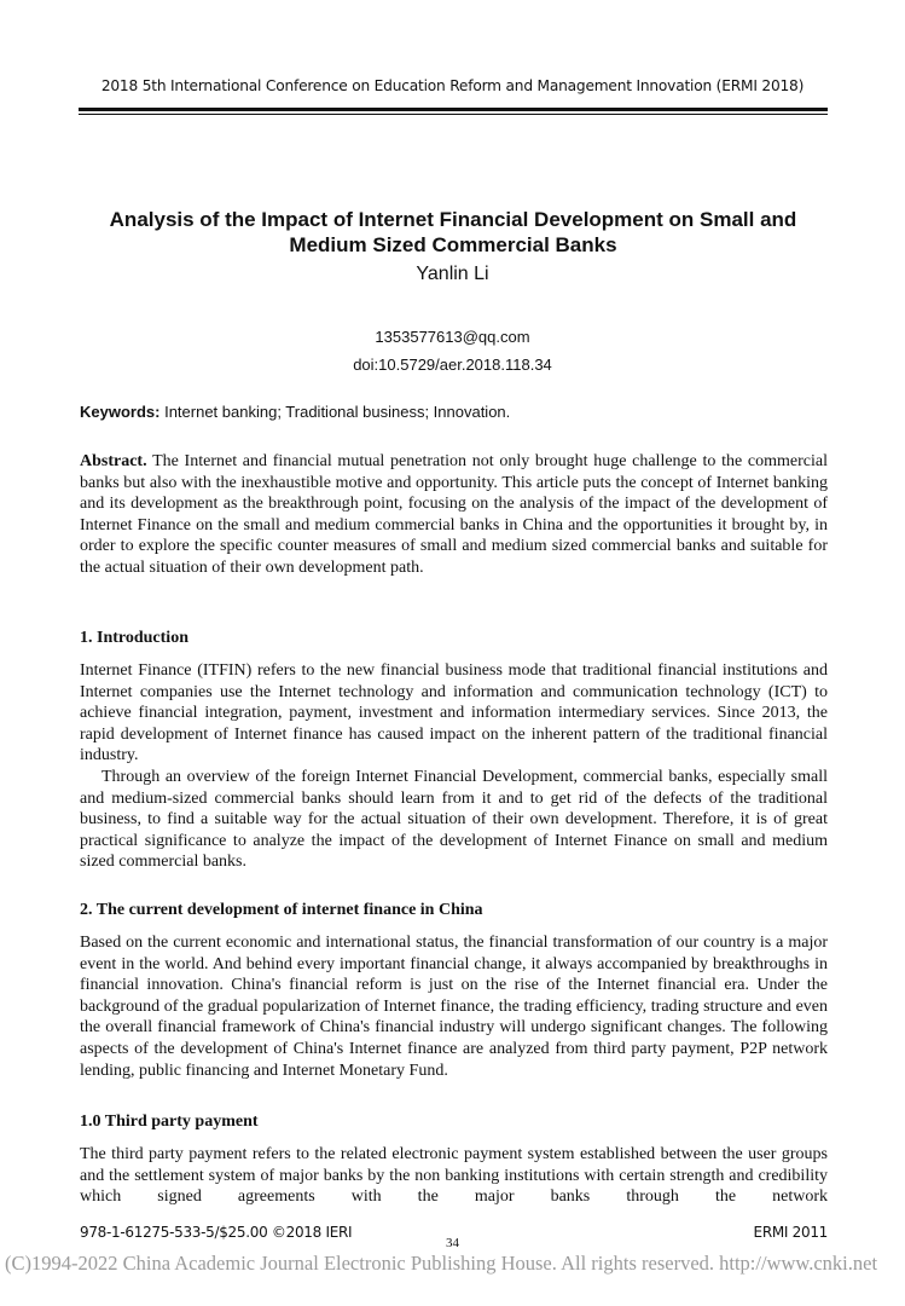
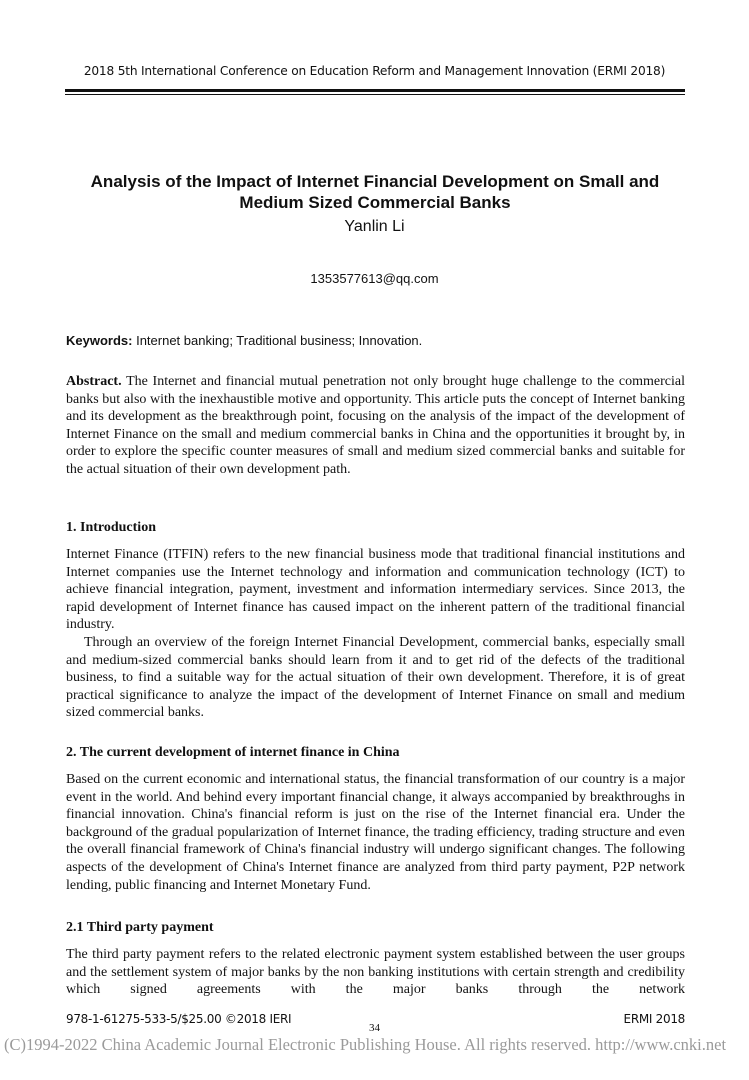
  2018 5th International Conference on Education Reform and Management Innovation (ERMI 2018)
  Analysis of the Impact of Internet Financial Development on Small and
  Medium Sized Commercial Banks
  Yanlin Li
  1353577613@qq.com
- doi:10.5729/aer.2018.118.34
  Keywords: Internet banking; Traditional business; Innovation.
  Abstract. The Internet and financial mutual penetration not only brought huge challenge to the commercial banks but also with the inexhaustible motive and opportunity. This article puts the concept of Internet banking and its development as the breakthrough point, focusing on the analysis of the impact of the development of Internet Finance on the small and medium commercial banks in China and the opportunities it brought by, in order to explore the specific counter measures of small and medium sized commercial banks and suitable for the actual situation of their own development path.
  1. Introduction
  Internet Finance (ITFIN) refers to the new financial business mode that traditional financial institutions and Internet companies use the Internet technology and information and communication technology (ICT) to achieve financial integration, payment, investment and information intermediary services. Since 2013, the rapid development of Internet finance has caused impact on the inherent pattern of the traditional financial industry.
  Through an overview of the foreign Internet Financial Development, commercial banks, especially small and medium-sized commercial banks should learn from it and to get rid of the defects of the traditional business, to find a suitable way for the actual situation of their own development. Therefore, it is of great practical significance to analyze the impact of the development of Internet Finance on small and medium sized commercial banks.
  2. The current development of internet finance in China
  Based on the current economic and international status, the financial transformation of our country is a major event in the world. And behind every important financial change, it always accompanied by breakthroughs in financial innovation. China's financial reform is just on the rise of the Internet financial era. Under the background of the gradual popularization of Internet finance, the trading efficiency, trading structure and even the overall financial framework of China's financial industry will undergo significant changes. The following aspects of the development of China's Internet finance are analyzed from third party payment, P2P network lending, public financing and Internet Monetary Fund.
- 1.0 Third party payment
+ 2.1 Third party payment
  The third party payment refers to the related electronic payment system established between the user groups and the settlement system of major banks by the non banking institutions with certain strength and credibility which signed agreements with the major banks through the network
  978-1-61275-533-5/$25.00 ©2018 IERI
  34
- ERMI 2011
+ ERMI 2018
  (C)1994-2022 China Academic Journal Electronic Publishing House. All rights reserved. http://www.cnki.net
